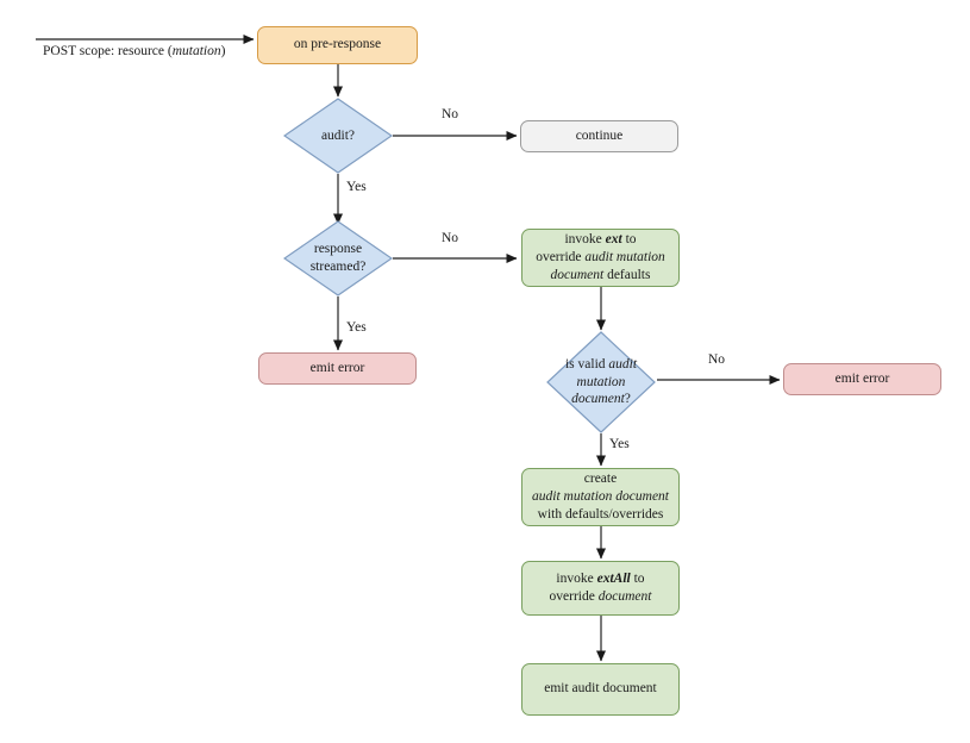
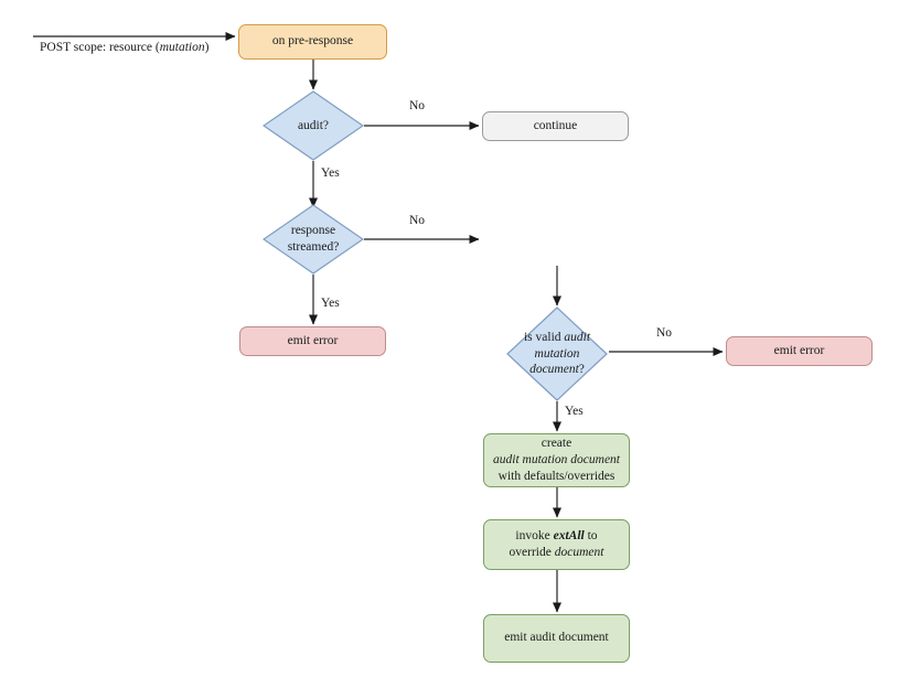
  POST scope: resource (mutation)
  on pre-response
  audit?
  continue
  response
  streamed?
  emit error
- invoke ext to
- override audit mutation
- document defaults
  is valid audit
  mutation
  document?
  emit error
  create
  audit mutation document
  with defaults/overrides
  invoke extAll to
  override document
  emit audit document
  No
  Yes
  No
  Yes
  No
  Yes
